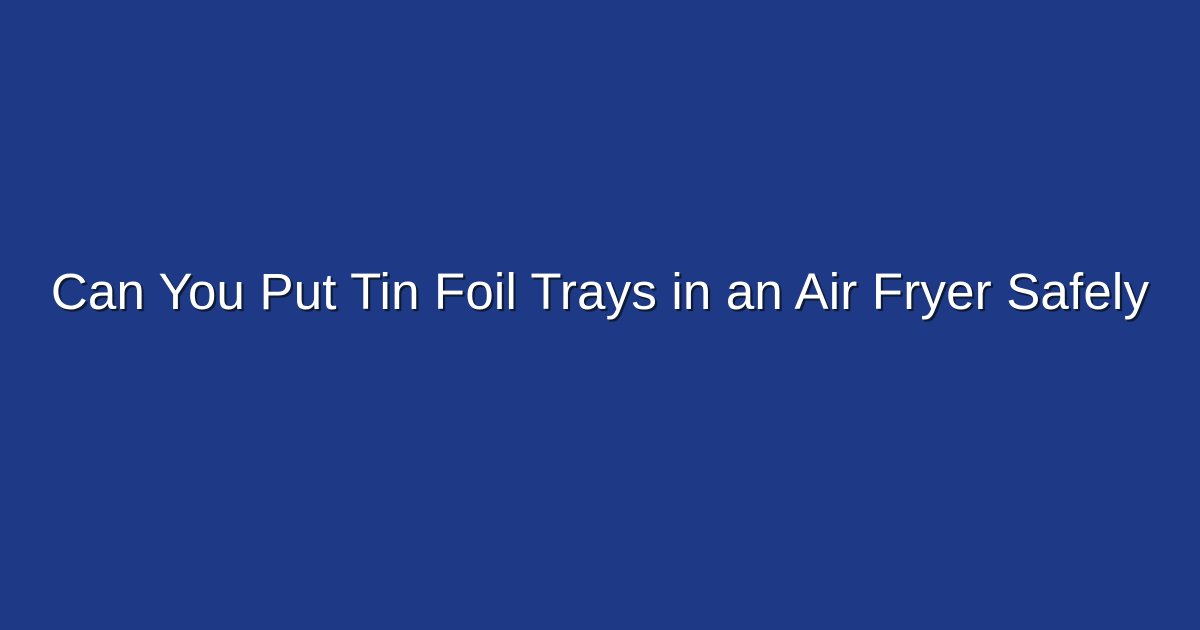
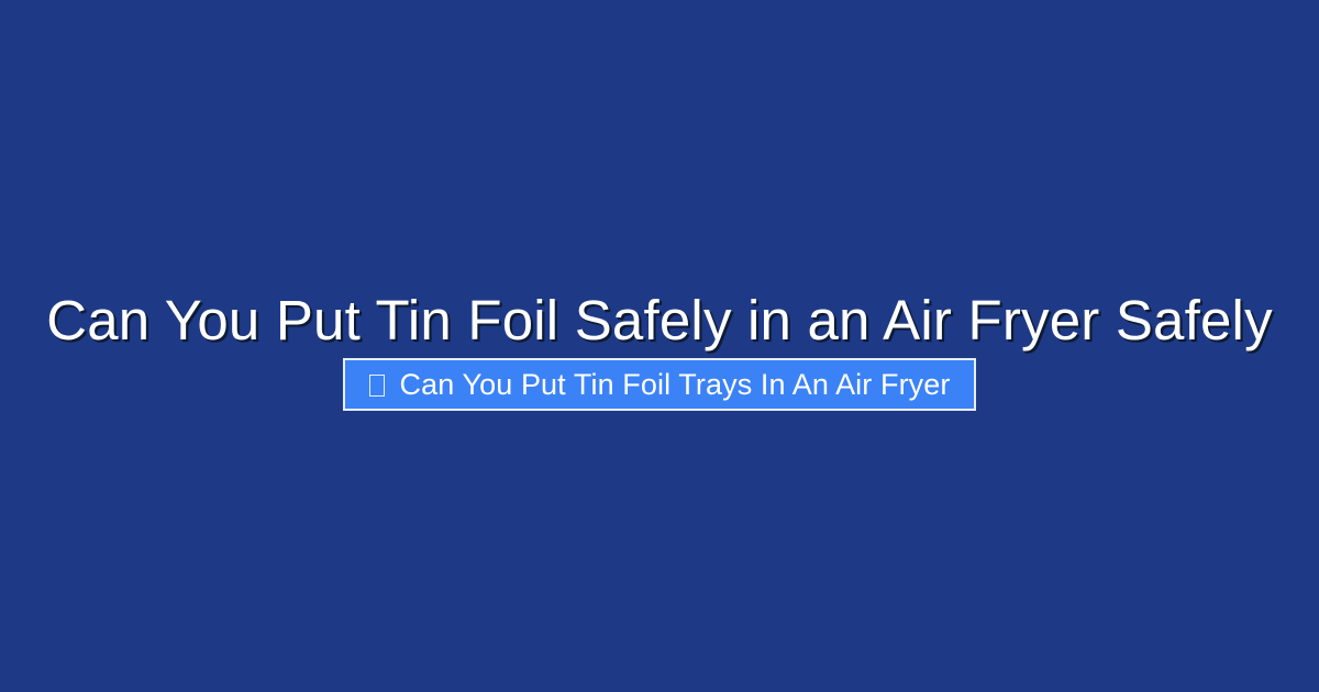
- Can You Put Tin Foil Trays in an Air Fryer Safely
+ Can You Put Tin Foil Safely in an Air Fryer Safely
+ Can You Put Tin Foil Trays In An Air Fryer
